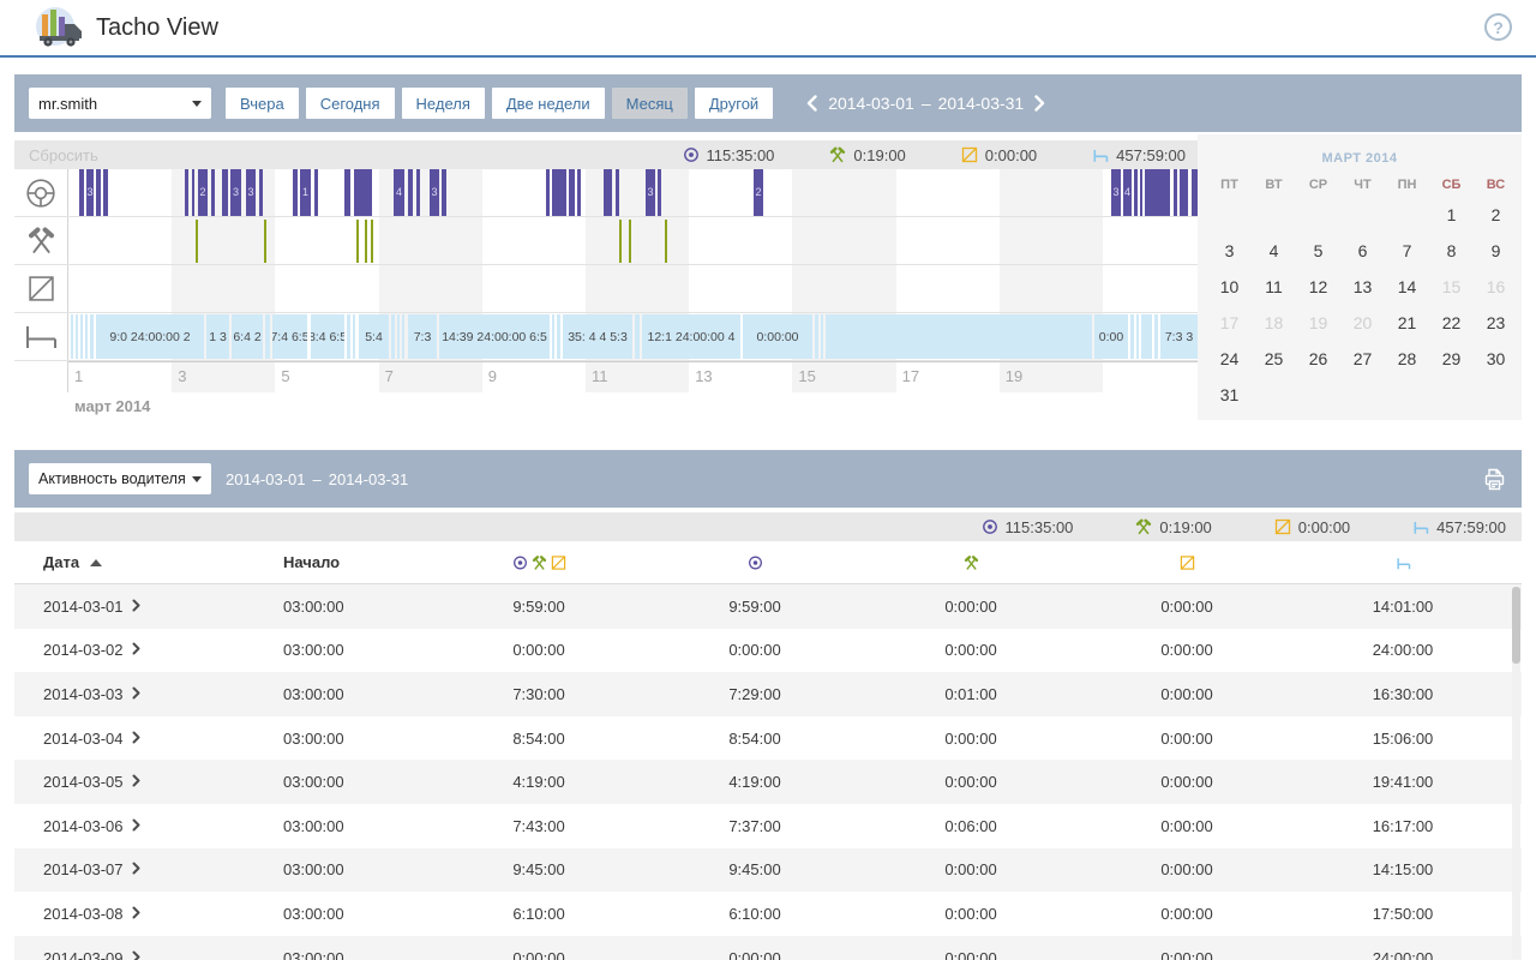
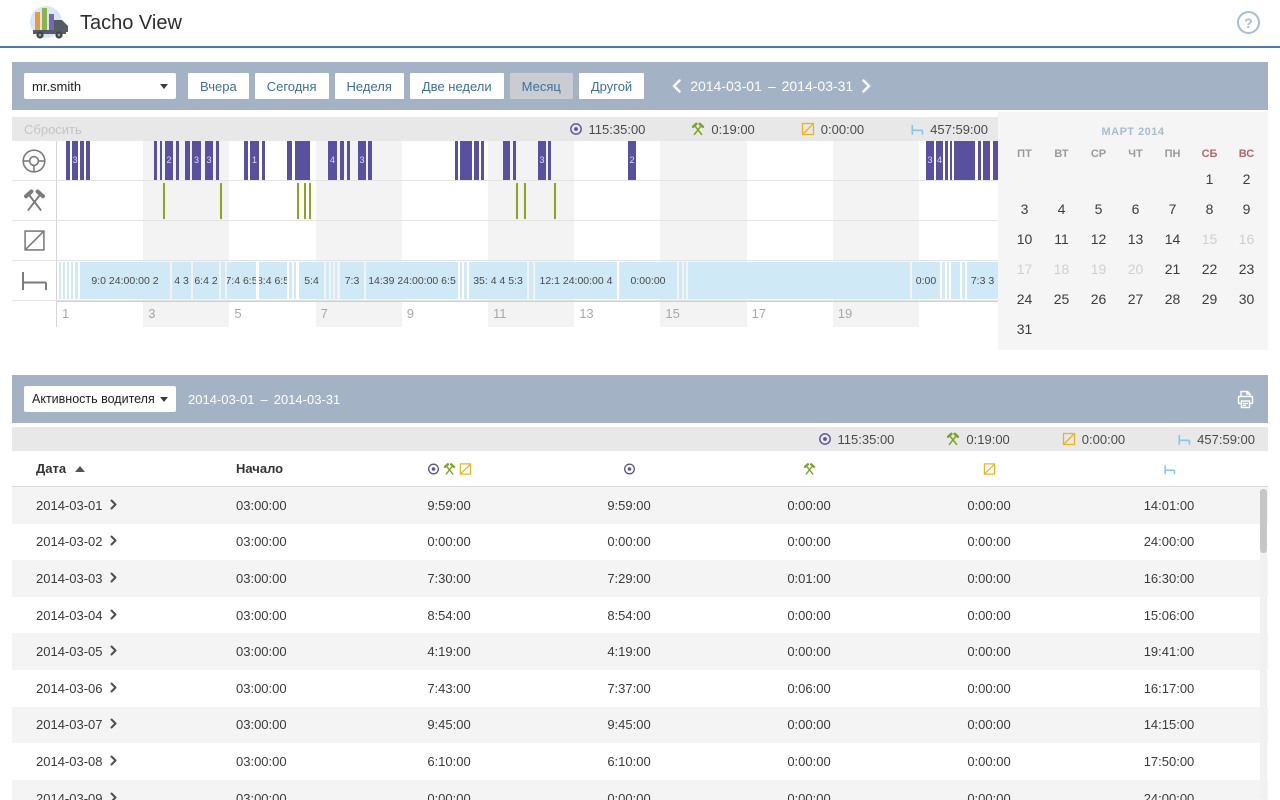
  Tacho View
  ?
  mr.smith
  Вчера
  Сегодня
  Неделя
  Две недели
  Месяц
  Другой
  2014-03-01 – 2014-03-31
  Сбросить
  115:35:00
  0:19:00
  0:00:00
  457:59:00
  3
  2
  3
  3
  1
  4
  3
  3
  2
  3
  4
  9:0 24:00:00 2
- 1 3
+ 4 3
  6:4 2
  7:4 6:5
  8:4 6:5
  5:4
  7:3
  14:39 24:00:00 6:5
  35: 4 4 5:3
  12:1 24:00:00 4
  0:00:00
  0:00
  7:3 3
  1
  3
  5
  7
  9
  11
  13
  15
  17
  19
- март 2014
  МАРТ 2014
  ПТ
  ВТ
  СР
  ЧТ
  ПН
  СБ
  ВС
  1
  2
  3
  4
  5
  6
  7
  8
  9
  10
  11
  12
  13
  14
  15
  16
  17
  18
  19
  20
  21
  22
  23
  24
  25
  26
  27
  28
  29
  30
  31
  Активность водителя
  2014-03-01 – 2014-03-31
  115:35:00
  0:19:00
  0:00:00
  457:59:00
  Дата
  Начало
  2014-03-01
  03:00:00
  9:59:00
  9:59:00
  0:00:00
  0:00:00
  14:01:00
  2014-03-02
  03:00:00
  0:00:00
  0:00:00
  0:00:00
  0:00:00
  24:00:00
  2014-03-03
  03:00:00
  7:30:00
  7:29:00
  0:01:00
  0:00:00
  16:30:00
  2014-03-04
  03:00:00
  8:54:00
  8:54:00
  0:00:00
  0:00:00
  15:06:00
  2014-03-05
  03:00:00
  4:19:00
  4:19:00
  0:00:00
  0:00:00
  19:41:00
  2014-03-06
  03:00:00
  7:43:00
  7:37:00
  0:06:00
  0:00:00
  16:17:00
  2014-03-07
  03:00:00
  9:45:00
  9:45:00
  0:00:00
  0:00:00
  14:15:00
  2014-03-08
  03:00:00
  6:10:00
  6:10:00
  0:00:00
  0:00:00
  17:50:00
  2014-03-09
  03:00:00
  0:00:00
  0:00:00
  0:00:00
  0:00:00
  24:00:00
